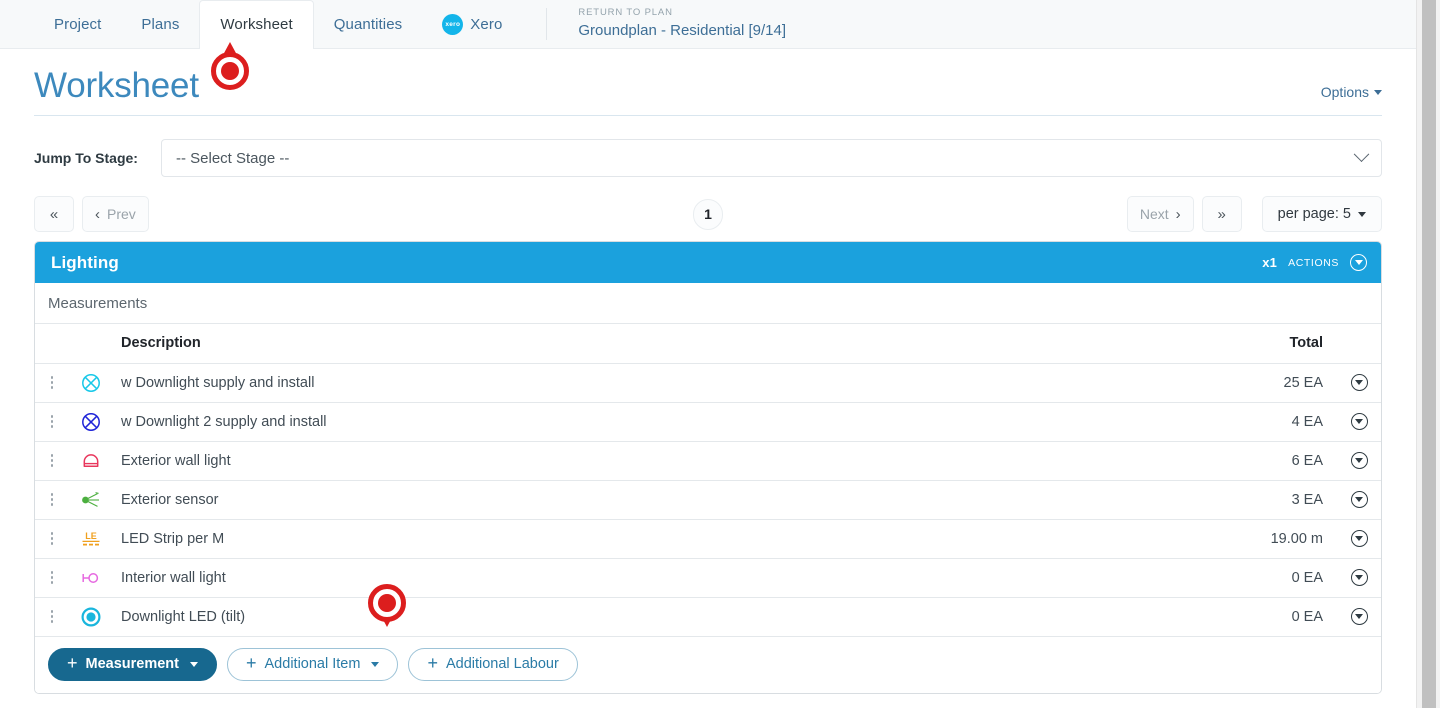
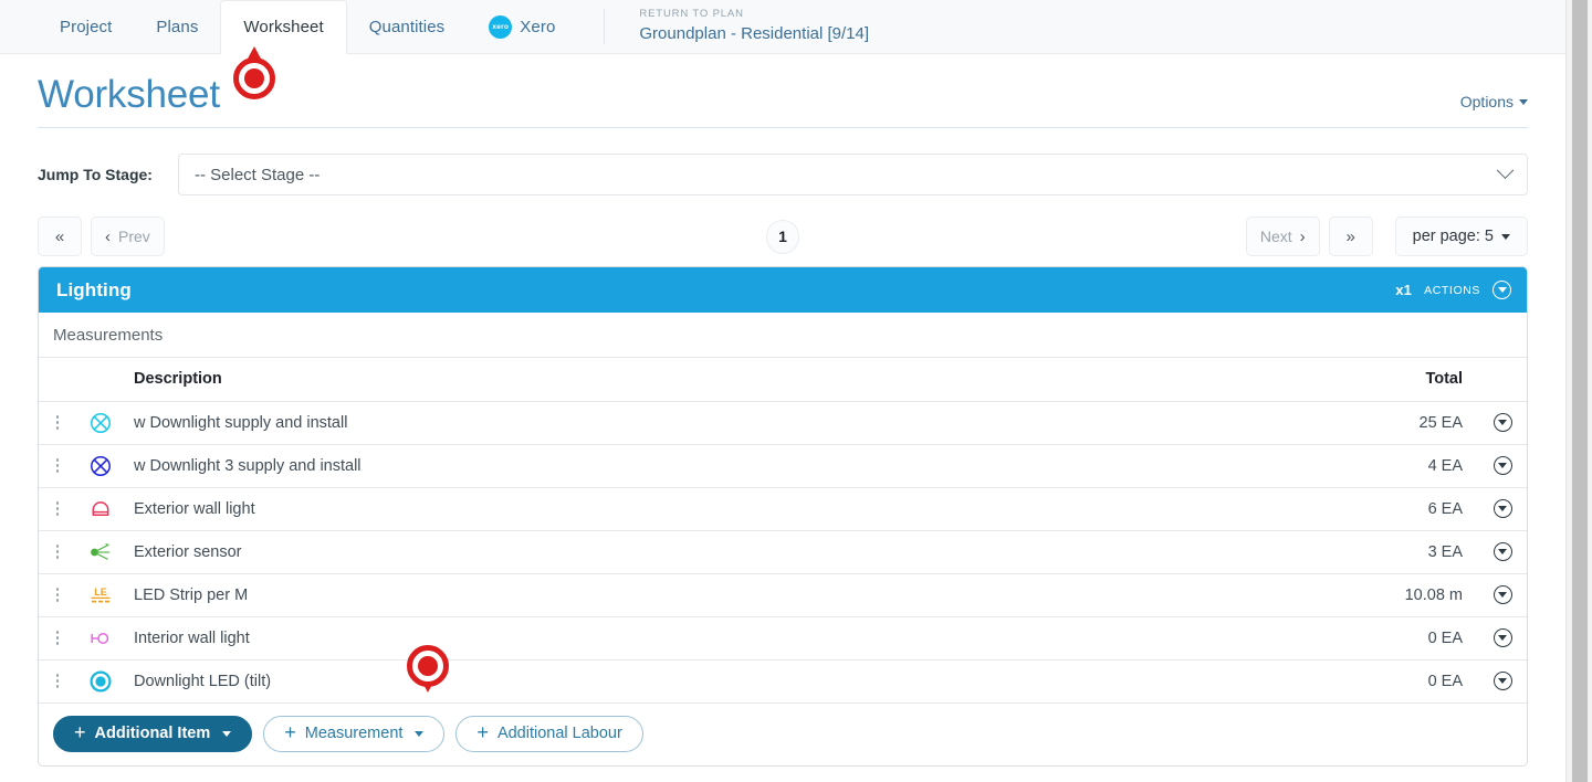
  Project
  Plans
  Worksheet
  Quantities
  Xero
  RETURN TO PLAN
  Groundplan - Residential [9/14]
  Worksheet
  Options
  Jump To Stage:
  -- Select Stage --
  «
  ‹
  Prev
  1
  Next
  ›
  »
  per page: 5
  Lighting
  x1
  ACTIONS
  Measurements
  		Description	Total
  		w Downlight supply and install	25 EA
- 		w Downlight 2 supply and install	4 EA
+ 		w Downlight 3 supply and install	4 EA
  		Exterior wall light	6 EA
  		Exterior sensor	3 EA
- 	LE	LED Strip per M	19.00 m
+ 	LE	LED Strip per M	10.08 m
  		Interior wall light	0 EA
  		Downlight LED (tilt)	0 EA
  +
- Measurement
+ Additional Item
  +
- Additional Item
+ Measurement
  +
  Additional Labour
